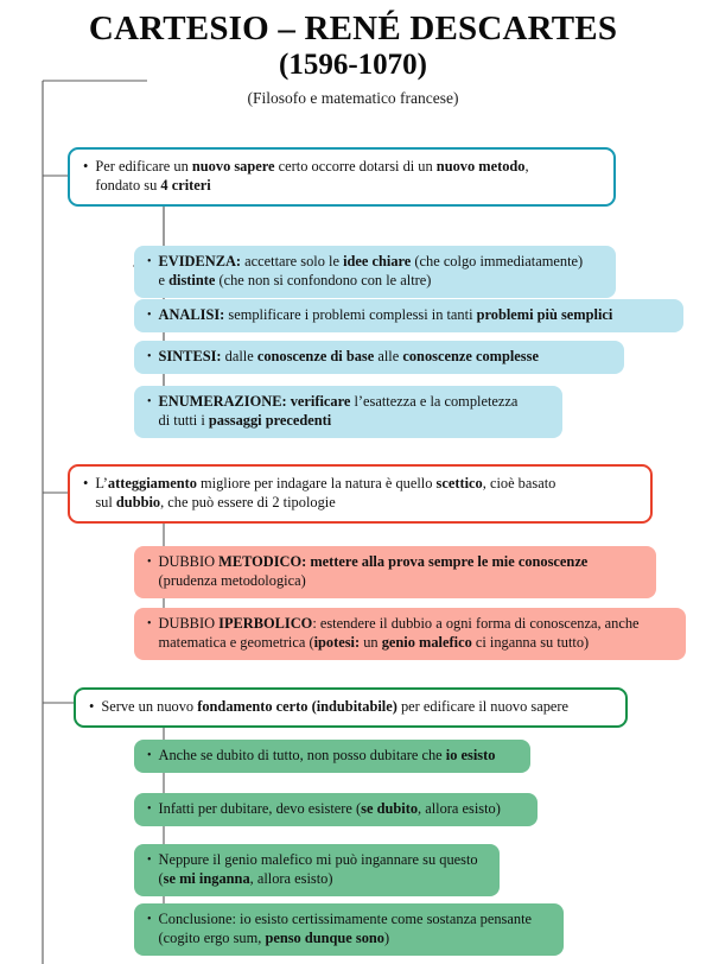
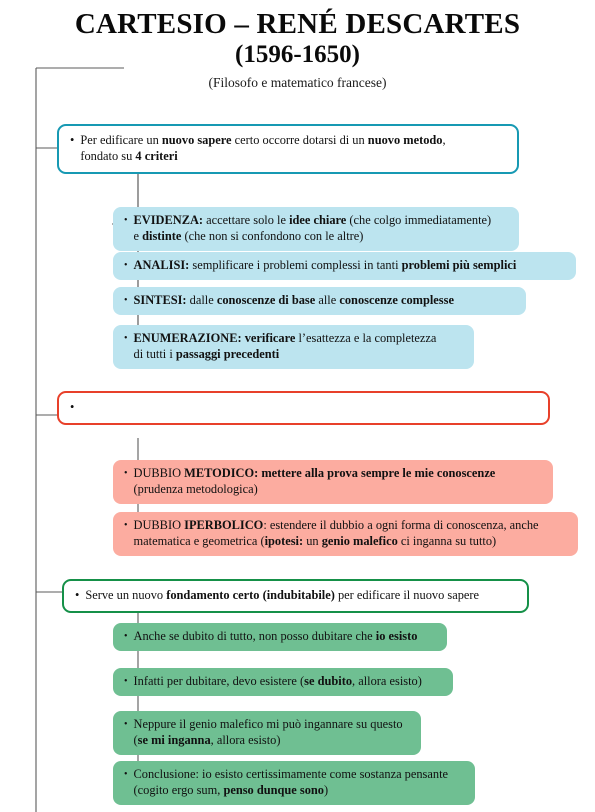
  CARTESIO – RENÉ DESCARTES
- (1596-1070)
+ (1596-1650)
  (Filosofo e matematico francese)
  •
  Per edificare un nuovo sapere certo occorre dotarsi di un nuovo metodo,
  fondato su 4 criteri
  •
  EVIDENZA: accettare solo le idee chiare (che colgo immediatamente)
  e distinte (che non si confondono con le altre)
  •
  ANALISI: semplificare i problemi complessi in tanti problemi più semplici
  •
  SINTESI: dalle conoscenze di base alle conoscenze complesse
  •
  ENUMERAZIONE: verificare l’esattezza e la completezza
  di tutti i passaggi precedenti
  •
- L’atteggiamento migliore per indagare la natura è quello scettico, cioè basato
- sul dubbio, che può essere di 2 tipologie
  •
  DUBBIO METODICO: mettere alla prova sempre le mie conoscenze
  (prudenza metodologica)
  •
  DUBBIO IPERBOLICO: estendere il dubbio a ogni forma di conoscenza, anche
  matematica e geometrica (ipotesi: un genio malefico ci inganna su tutto)
  •
  Serve un nuovo fondamento certo (indubitabile) per edificare il nuovo sapere
  •
  Anche se dubito di tutto, non posso dubitare che io esisto
  •
  Infatti per dubitare, devo esistere (se dubito, allora esisto)
  •
  Neppure il genio malefico mi può ingannare su questo
  (se mi inganna, allora esisto)
  •
  Conclusione: io esisto certissimamente come sostanza pensante
  (cogito ergo sum, penso dunque sono)
